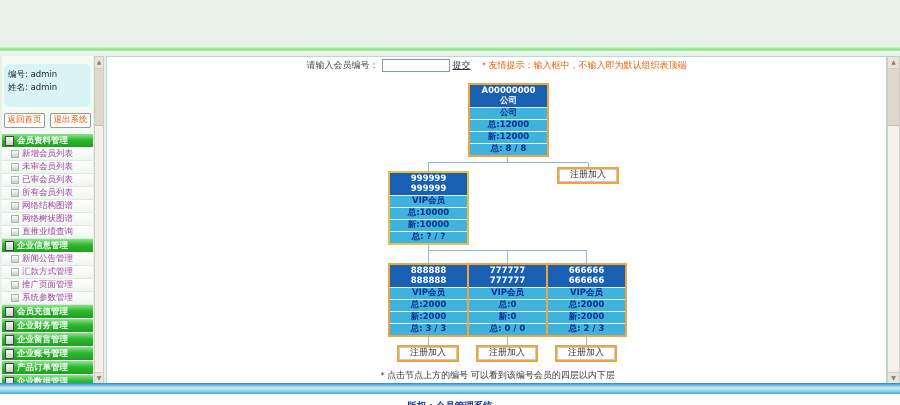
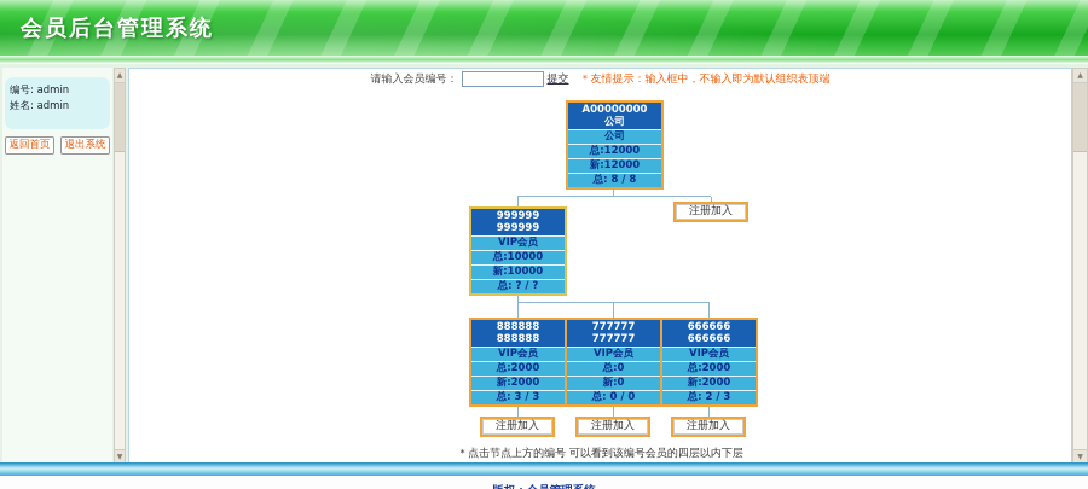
+ 会员后台管理系统
  编号: admin
  姓名: admin
  返回首页
  退出系统
- 会员资料管理
- 新增会员列表
- 未审会员列表
- 已审会员列表
- 所有会员列表
- 网络结构图谱
- 网络树状图谱
- 直推业绩查询
- 企业信息管理
- 新闻公告管理
- 汇款方式管理
- 推广页面管理
- 系统参数管理
- 会员充值管理
- 企业财务管理
- 企业留言管理
- 企业账号管理
- 产品订单管理
- 企业数据管理
  请输入会员编号：
  提交
  ＊友情提示：输入框中，不输入即为默认组织表顶端
  A00000000
  公司
  公司
  总:12000
  新:12000
  总: 8 / 8
  999999
  999999
  VIP会员
  总:10000
  新:10000
  总: ? / ?
  注册加入
  888888
  888888
  VIP会员
  总:2000
  新:2000
  总: 3 / 3
  777777
  777777
  VIP会员
  总:0
  新:0
  总: 0 / 0
  666666
  666666
  VIP会员
  总:2000
  新:2000
  总: 2 / 3
  注册加入
  注册加入
  注册加入
  ＊点击节点上方的编号 可以看到该编号会员的四层以内下层
